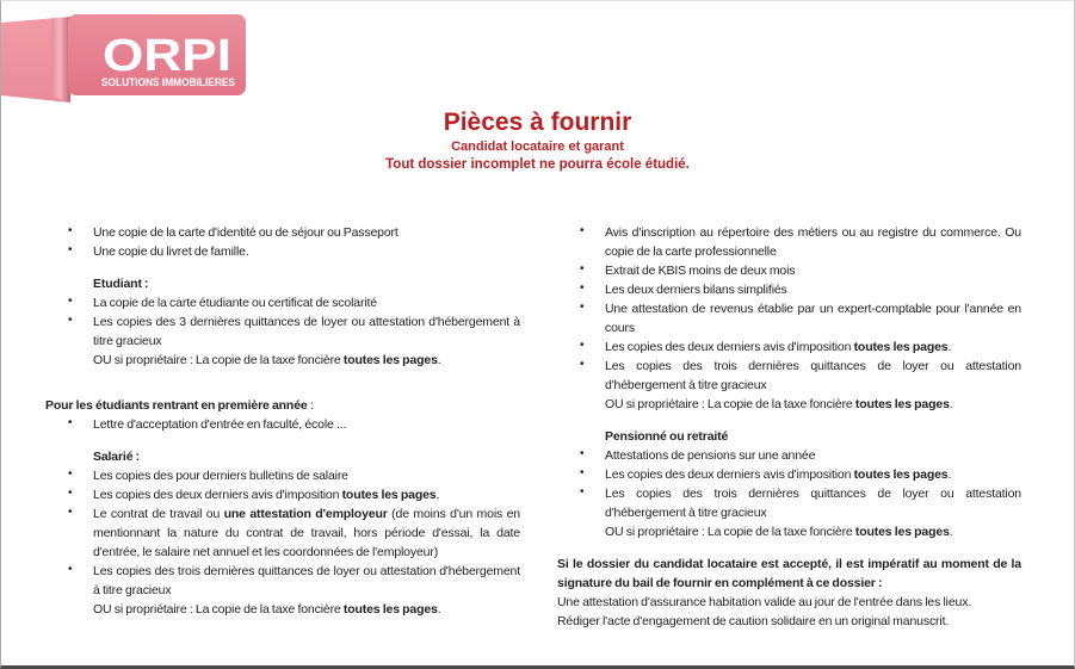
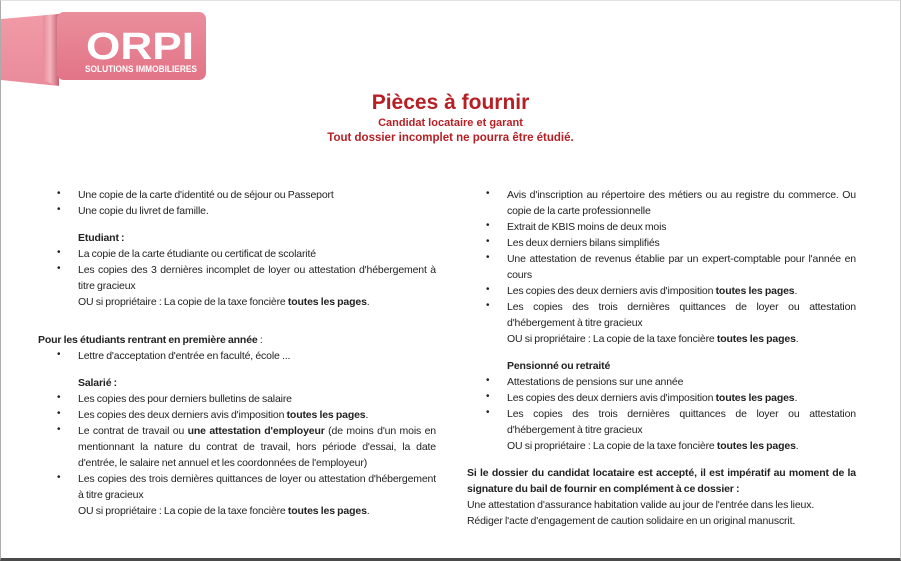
  ORPI
  SOLUTIONS IMMOBILIERES
  Pièces à fournir
  Candidat locataire et garant
- Tout dossier incomplet ne pourra école étudié.
+ Tout dossier incomplet ne pourra être étudié.
  •
  Une copie de la carte d'identité ou de séjour ou Passeport
  •
  Une copie du livret de famille.
  Etudiant :
  •
  La copie de la carte étudiante ou certificat de scolarité
  •
- Les copies des 3 dernières quittances de loyer ou attestation d'hébergement à titre gracieux
+ Les copies des 3 dernières incomplet de loyer ou attestation d'hébergement à titre gracieux
  OU si propriétaire : La copie de la taxe foncière toutes les pages.
  Pour les étudiants rentrant en première année :
  •
  Lettre d'acceptation d'entrée en faculté, école ...
  Salarié :
  •
  Les copies des pour derniers bulletins de salaire
  •
  Les copies des deux derniers avis d'imposition toutes les pages.
  •
  Le contrat de travail ou une attestation d'employeur (de moins d'un mois en mentionnant la nature du contrat de travail, hors période d'essai, la date d'entrée, le salaire net annuel et les coordonnées de l'employeur)
  •
  Les copies des trois dernières quittances de loyer ou attestation d'hébergement à titre gracieux
  OU si propriétaire : La copie de la taxe foncière toutes les pages.
  •
  Avis d'inscription au répertoire des métiers ou au registre du commerce. Ou copie de la carte professionnelle
  •
  Extrait de KBIS moins de deux mois
  •
  Les deux derniers bilans simplifiés
  •
  Une attestation de revenus établie par un expert-comptable pour l'année en cours
  •
  Les copies des deux derniers avis d'imposition toutes les pages.
  •
  Les copies des trois dernières quittances de loyer ou attestation d'hébergement à titre gracieux
  OU si propriétaire : La copie de la taxe foncière toutes les pages.
  Pensionné ou retraité
  •
  Attestations de pensions sur une année
  •
  Les copies des deux derniers avis d'imposition toutes les pages.
  •
  Les copies des trois dernières quittances de loyer ou attestation d'hébergement à titre gracieux
  OU si propriétaire : La copie de la taxe foncière toutes les pages.
  Si le dossier du candidat locataire est accepté, il est impératif au moment de la signature du bail de fournir en complément à ce dossier :
  Une attestation d'assurance habitation valide au jour de l'entrée dans les lieux.
  Rédiger l'acte d'engagement de caution solidaire en un original manuscrit.
